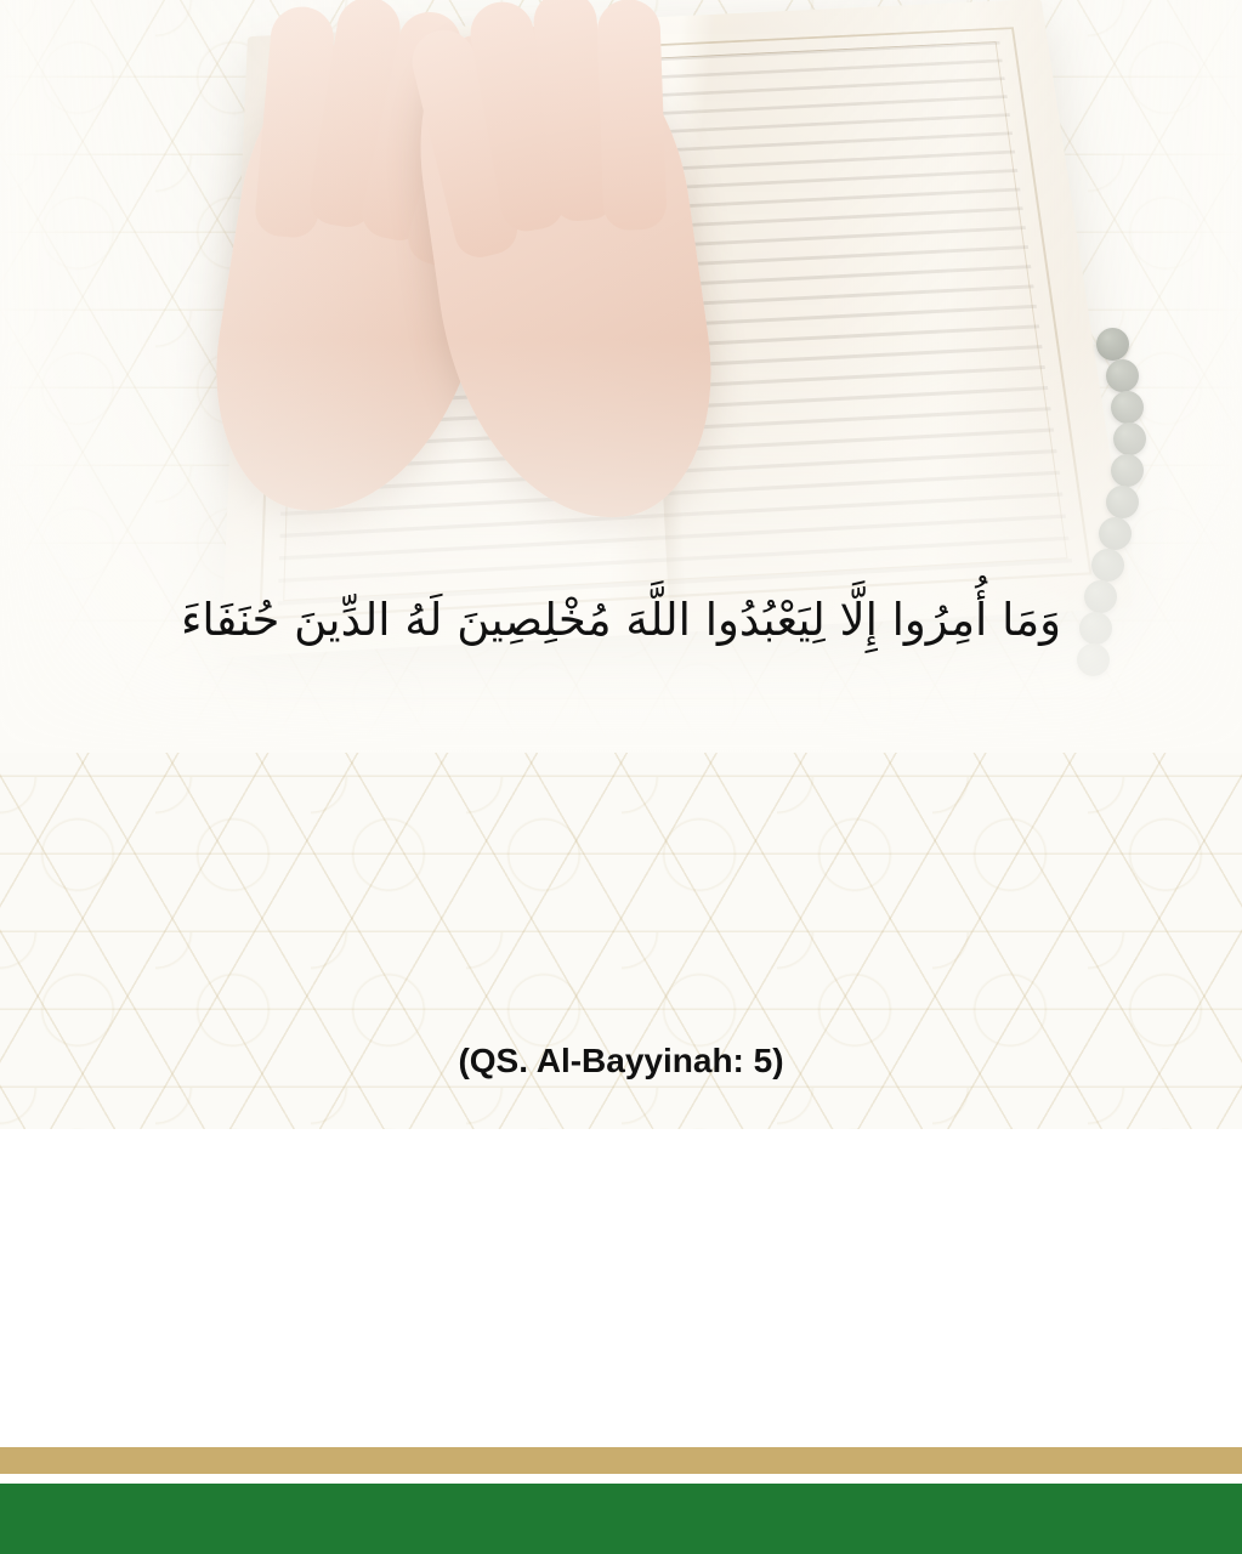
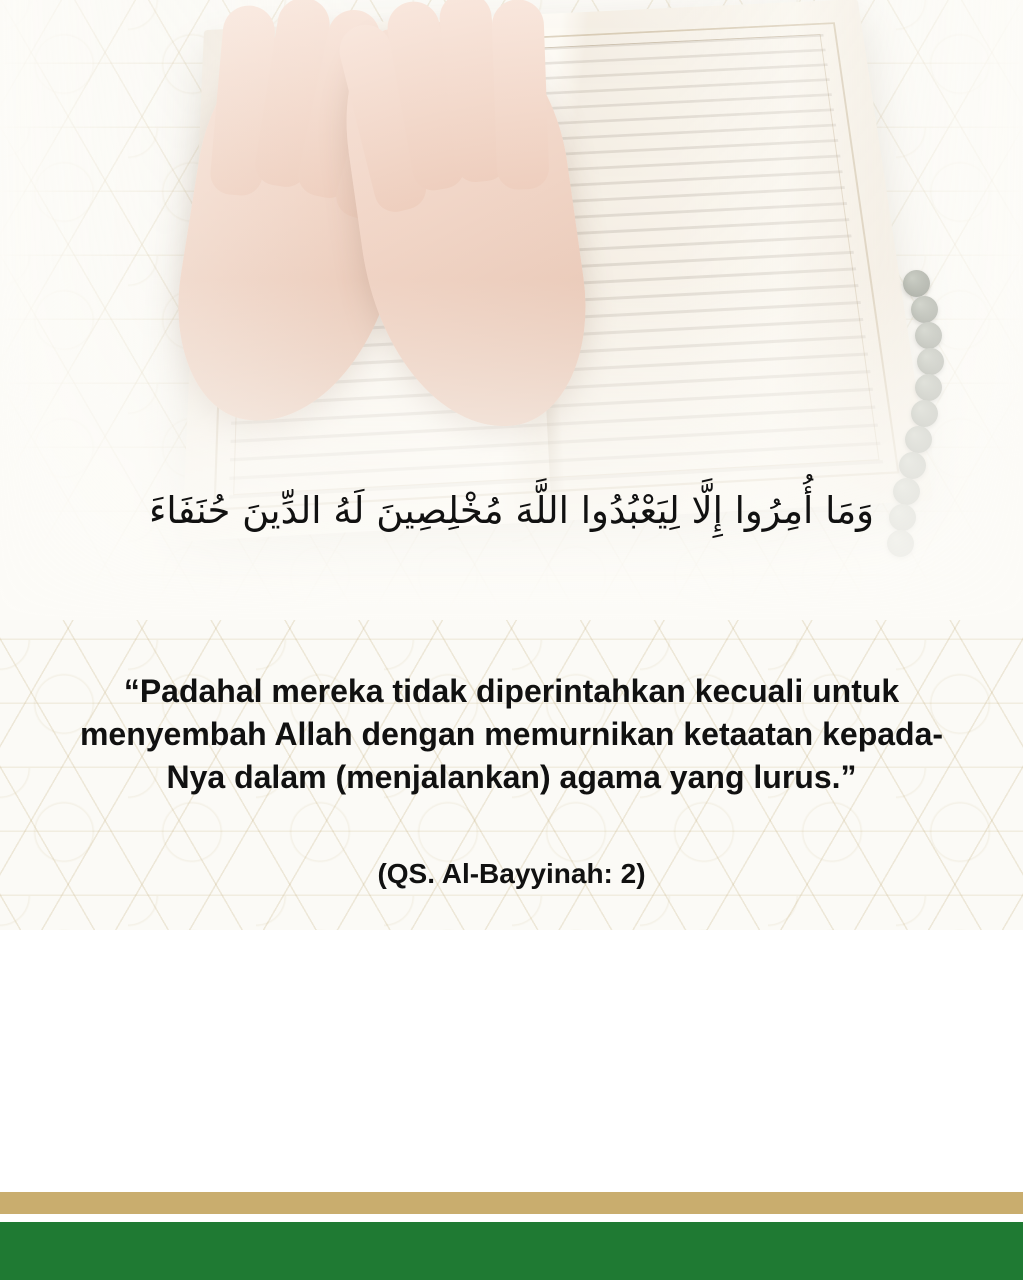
  وَمَا أُمِرُوا إِلَّا لِيَعْبُدُوا اللَّهَ مُخْلِصِينَ لَهُ الدِّينَ حُنَفَاءَ
+ “Padahal mereka tidak diperintahkan kecuali untuk menyembah Allah dengan memurnikan ketaatan kepada-Nya dalam (menjalankan) agama yang lurus.”
- (QS. Al-Bayyinah: 5)
+ (QS. Al-Bayyinah: 2)
